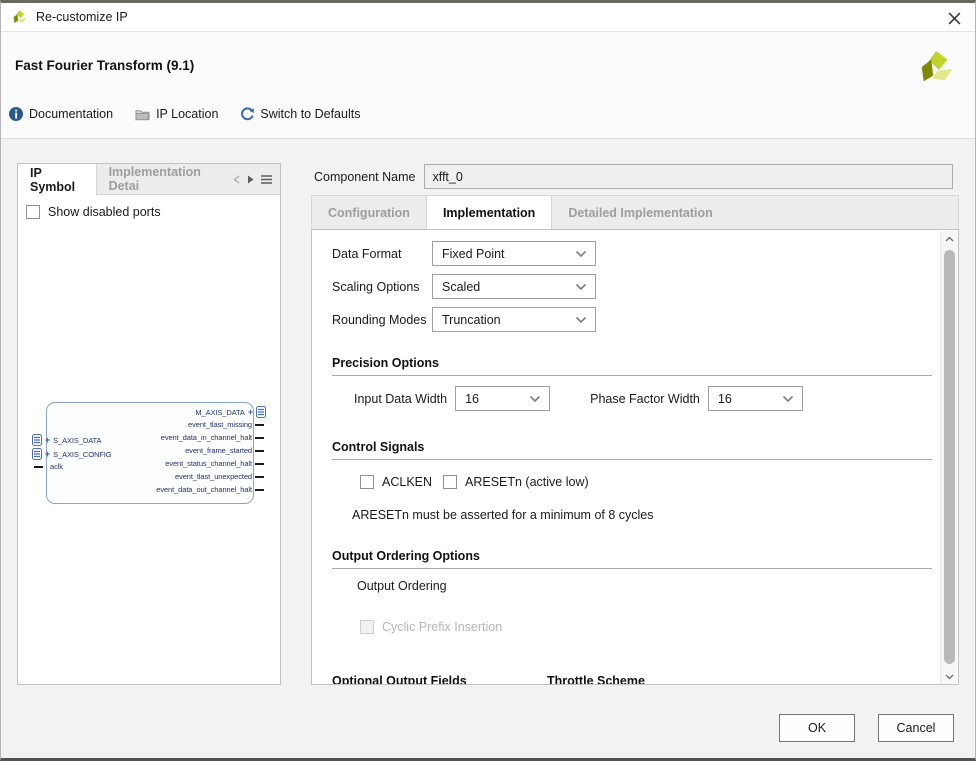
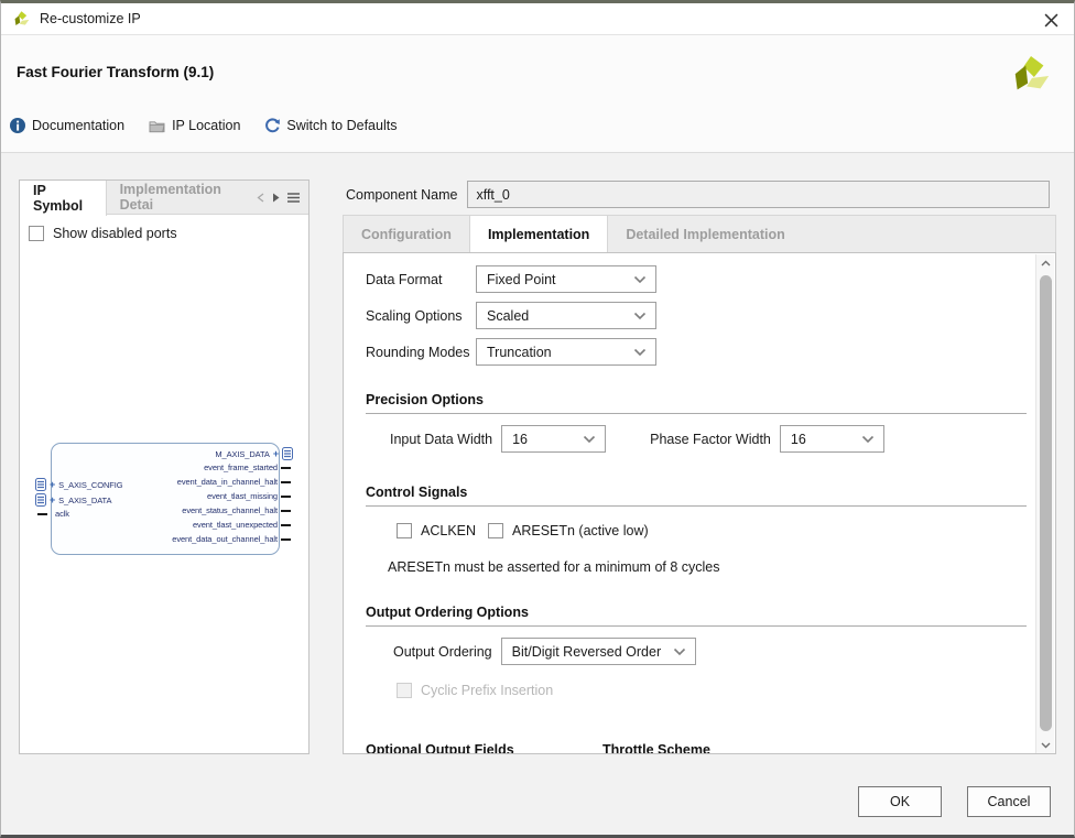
  Re-customize IP
  Fast Fourier Transform (9.1)
  Documentation
  IP Location
  Switch to Defaults
  IP Symbol
  Implementation Detai
  Show disabled ports
  +
- S_AXIS_DATA
+ S_AXIS_CONFIG
  +
- S_AXIS_CONFIG
+ S_AXIS_DATA
  aclk
  M_AXIS_DATA
  +
- event_tlast_missing
+ event_frame_started
  event_data_in_channel_halt
- event_frame_started
+ event_tlast_missing
  event_status_channel_halt
  event_tlast_unexpected
  event_data_out_channel_halt
  Component Name
  xfft_0
  Configuration
  Implementation
  Detailed Implementation
  Data Format
  Fixed Point
  Scaling Options
  Scaled
  Rounding Modes
  Truncation
  Precision Options
  Input Data Width
  16
  Phase Factor Width
  16
  Control Signals
  ACLKEN
  ARESETn (active low)
  ARESETn must be asserted for a minimum of 8 cycles
  Output Ordering Options
  Output Ordering
+ Bit/Digit Reversed Order
  Cyclic Prefix Insertion
  Optional Output Fields
  Throttle Scheme
  OK
  Cancel
